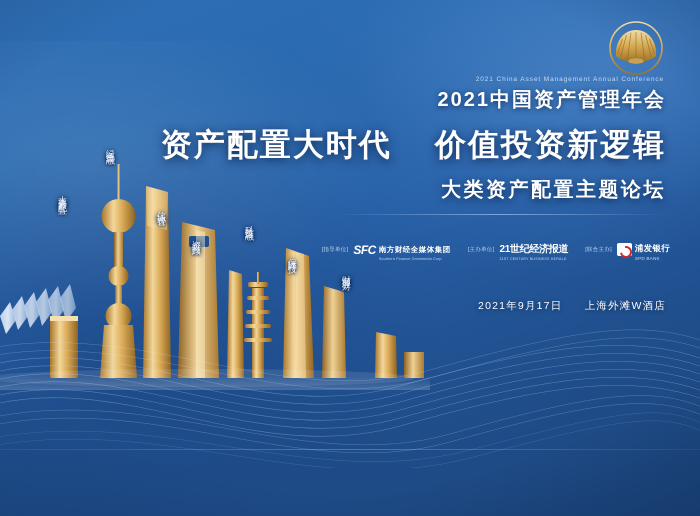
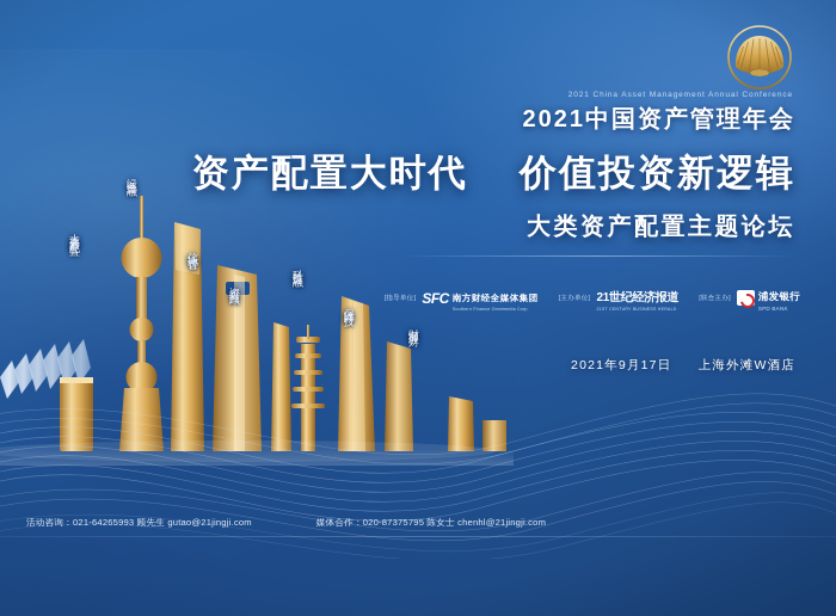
+ 活动咨询：021-64265993 顾先生 gutao@21jingji.com
+ 媒体合作：020-87375795 陈女士 chenhl@21jingji.com
